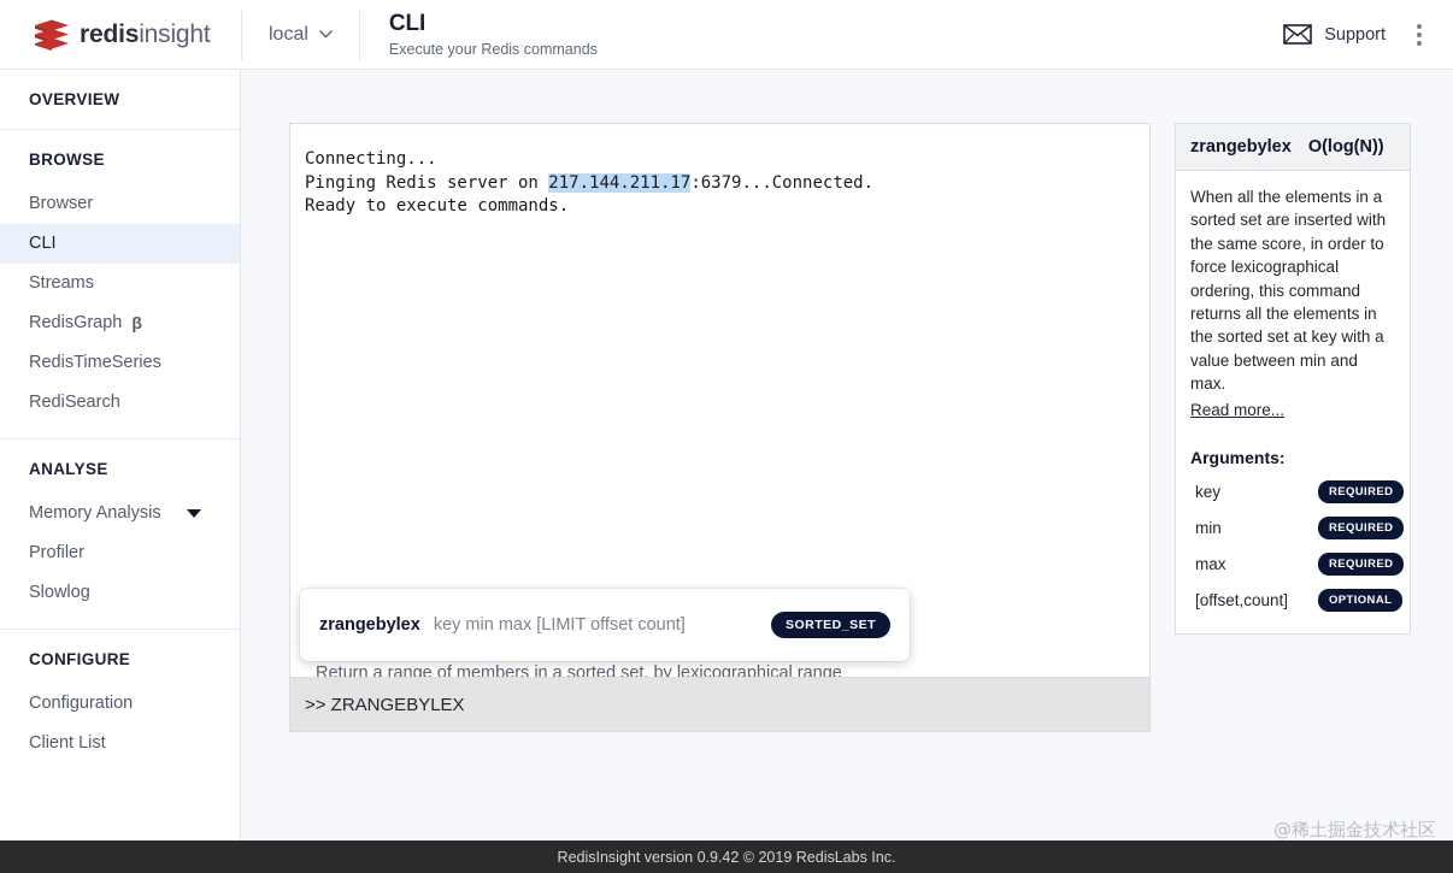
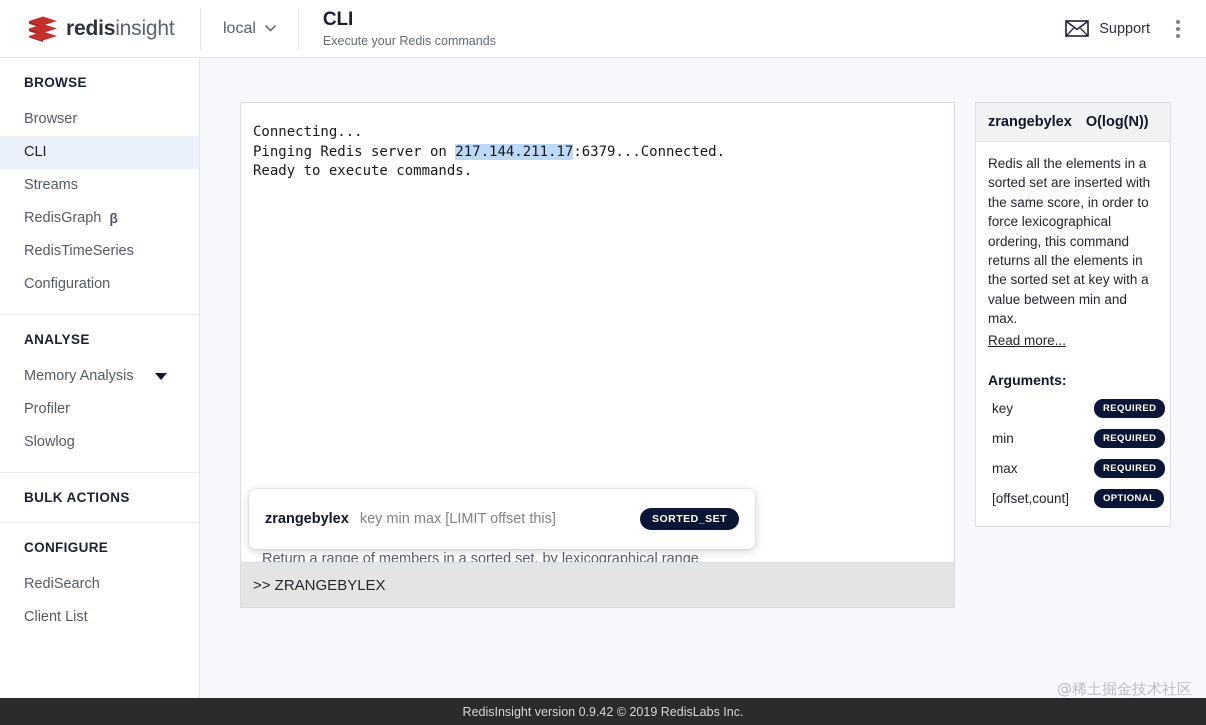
  redisinsight
  local
  CLI
  Execute your Redis commands
  Support
- OVERVIEW
  BROWSE
  Browser
  CLI
  Streams
  RedisGraph
  β
  RedisTimeSeries
- RediSearch
+ Configuration
  ANALYSE
  Memory Analysis
  Profiler
  Slowlog
+ BULK ACTIONS
  CONFIGURE
- Configuration
+ RediSearch
  Client List
  Connecting... Pinging Redis server on 217.144.211.17:6379...Connected. Ready to execute commands.
  Return a range of members in a sorted set, by lexicographical range
  zrangebylex
- key min max [LIMIT offset count]
+ key min max [LIMIT offset this]
  SORTED_SET
  >> ZRANGEBYLEX
  zrangebylex
  O(log(N))
- When all the elements in a sorted set are inserted with the same score, in order to force lexicographical ordering, this command returns all the elements in the sorted set at key with a value between min and max.
+ Redis all the elements in a sorted set are inserted with the same score, in order to force lexicographical ordering, this command returns all the elements in the sorted set at key with a value between min and max.
  Read more...
  Arguments:
  key
  REQUIRED
  min
  REQUIRED
  max
  REQUIRED
  [offset,count]
  OPTIONAL
  @稀土掘金技术社区
  RedisInsight version 0.9.42 © 2019 RedisLabs Inc.
